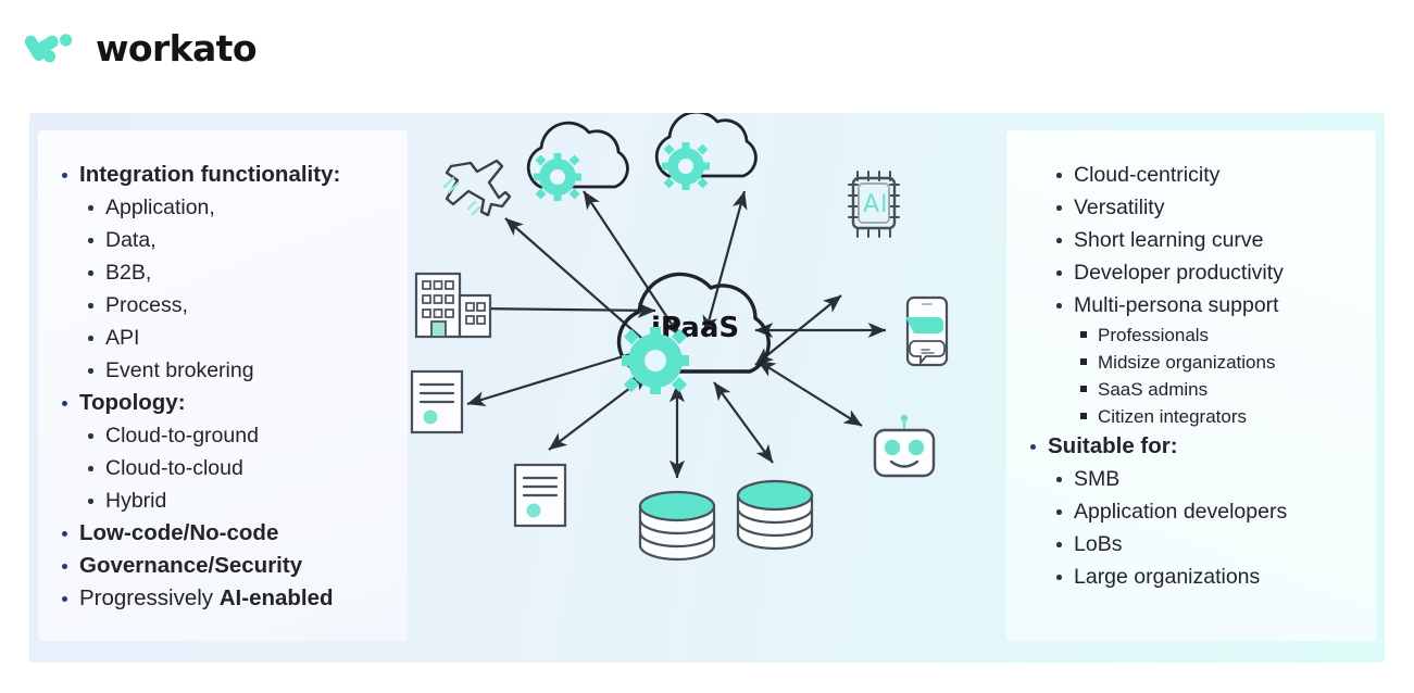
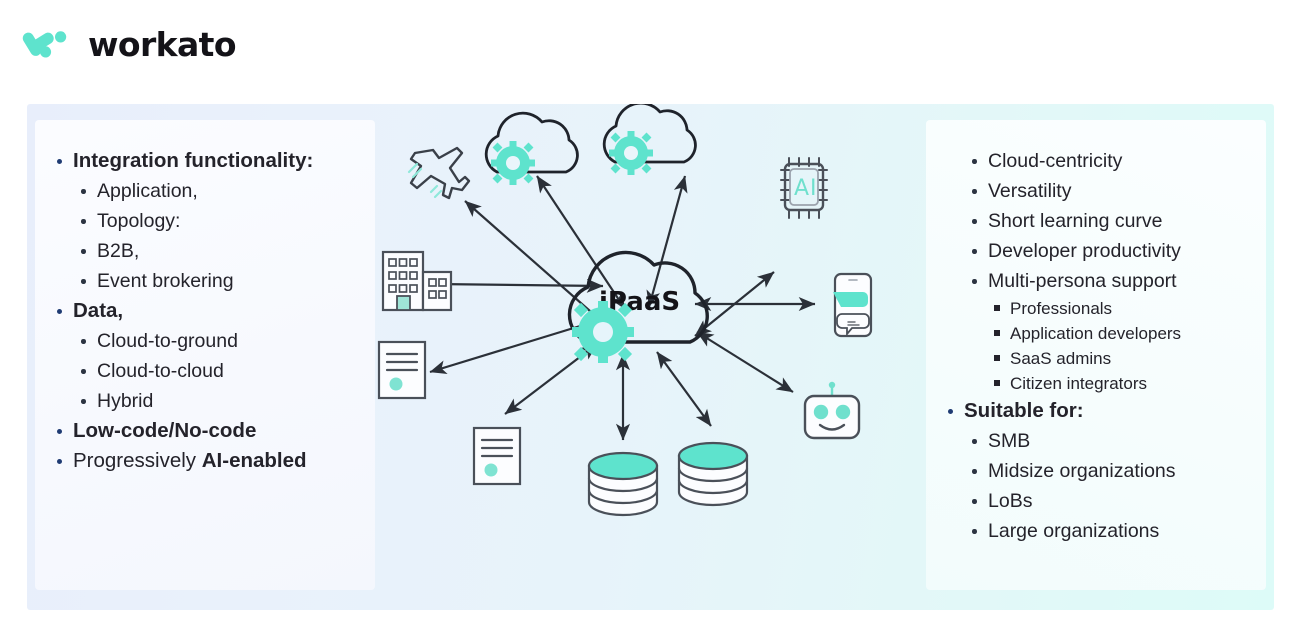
  workato
  Integration functionality:
  Application,
- Data,
+ Topology:
  B2B,
- Process,
- API
  Event brokering
- Topology:
+ Data,
  Cloud-to-ground
  Cloud-to-cloud
  Hybrid
  Low-code/No-code
- Governance/Security
  Progressively AI-enabled
  PaaS
  AI
  Cloud-centricity
  Versatility
  Short learning curve
  Developer productivity
  Multi-persona support
  Professionals
- Midsize organizations
+ Application developers
  SaaS admins
  Citizen integrators
  Suitable for:
  SMB
- Application developers
+ Midsize organizations
  LoBs
  Large organizations
